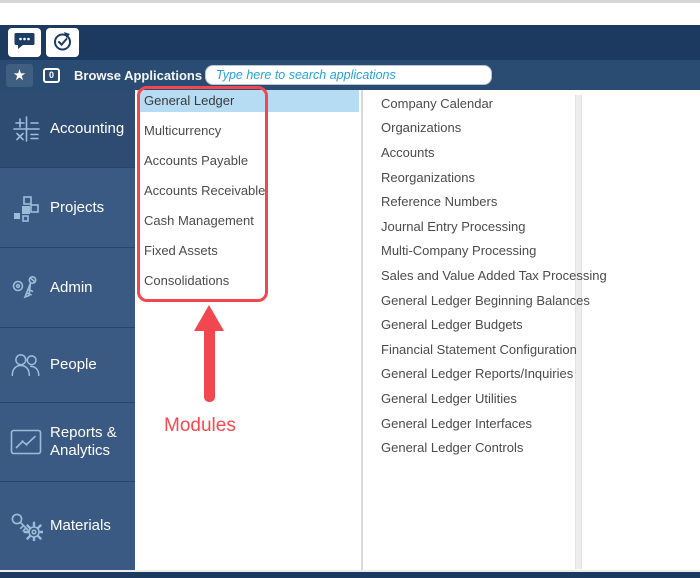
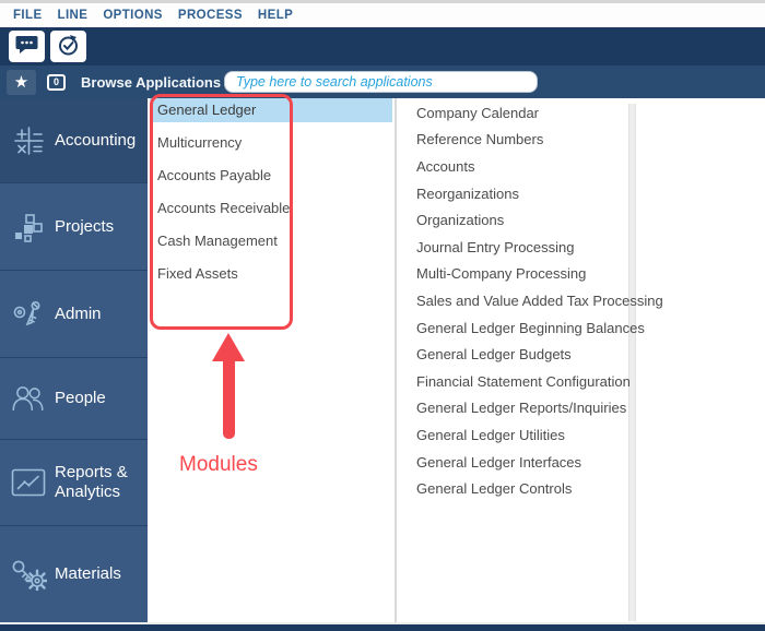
+ FILE
+ LINE
+ OPTIONS
+ PROCESS
+ HELP
  ★
  0
  Browse Applications
  Type here to search applications
  Accounting
  Projects
  Admin
  People
  Reports & Analytics
  Materials
  General Ledger
  Multicurrency
  Accounts Payable
  Accounts Receivable
  Cash Management
  Fixed Assets
- Consolidations
  Company Calendar
- Organizations
+ Reference Numbers
  Accounts
  Reorganizations
- Reference Numbers
+ Organizations
  Journal Entry Processing
  Multi-Company Processing
  Sales and Value Added Tax Processing
  General Ledger Beginning Balances
  General Ledger Budgets
  Financial Statement Configuration
  General Ledger Reports/Inquiries
  General Ledger Utilities
  General Ledger Interfaces
  General Ledger Controls
  Modules
